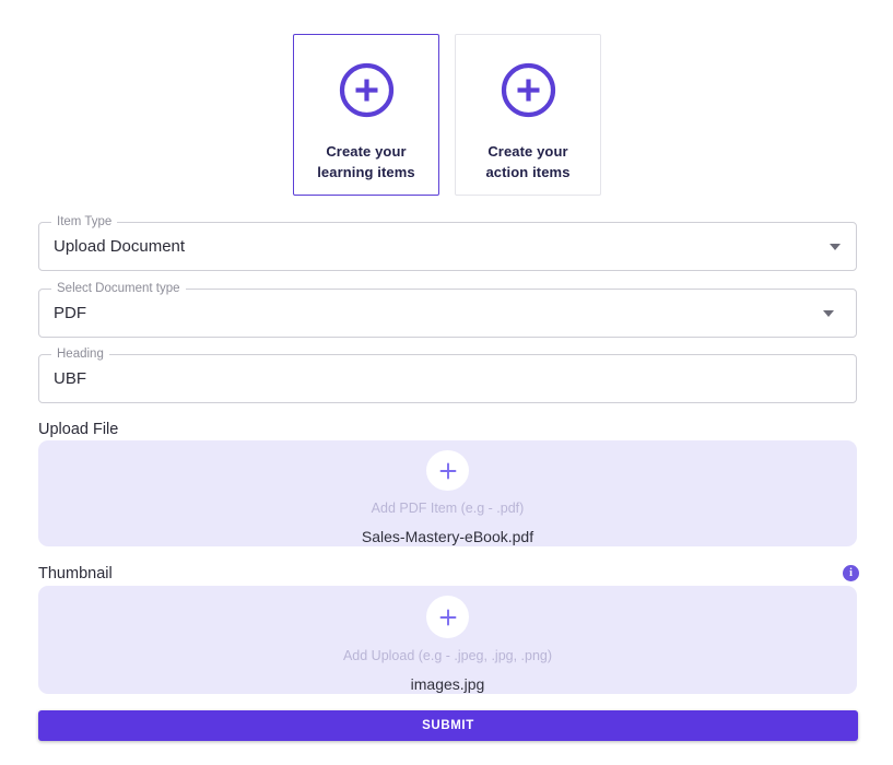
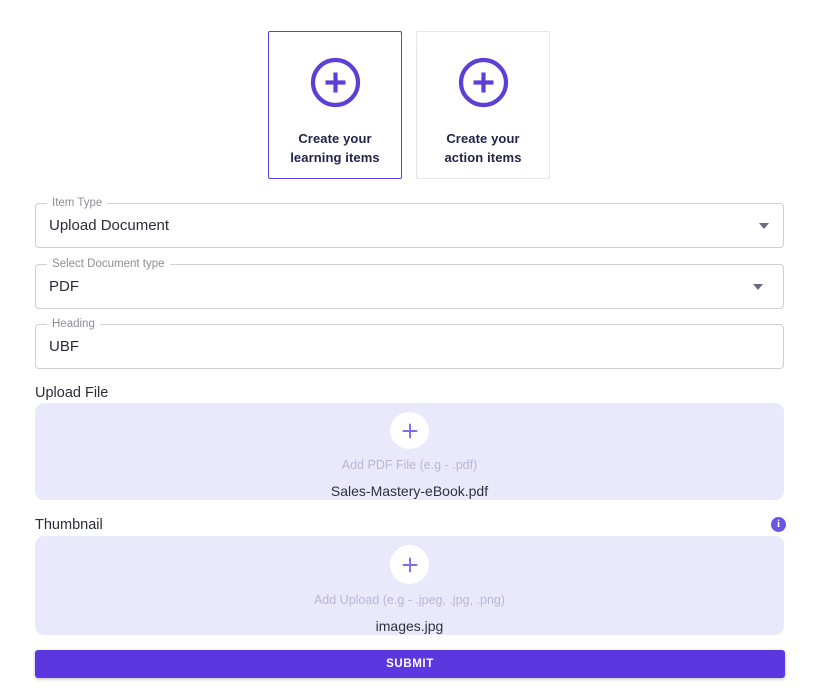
  Create your
  learning items
  Create your
  action items
  Item Type
  Upload Document
  Select Document type
  PDF
  Heading
  UBF
  Upload File
- Add PDF Item (e.g - .pdf)
+ Add PDF File (e.g - .pdf)
  Sales-Mastery-eBook.pdf
  Thumbnail
  i
  Add Upload (e.g - .jpeg, .jpg, .png)
  images.jpg
  SUBMIT
